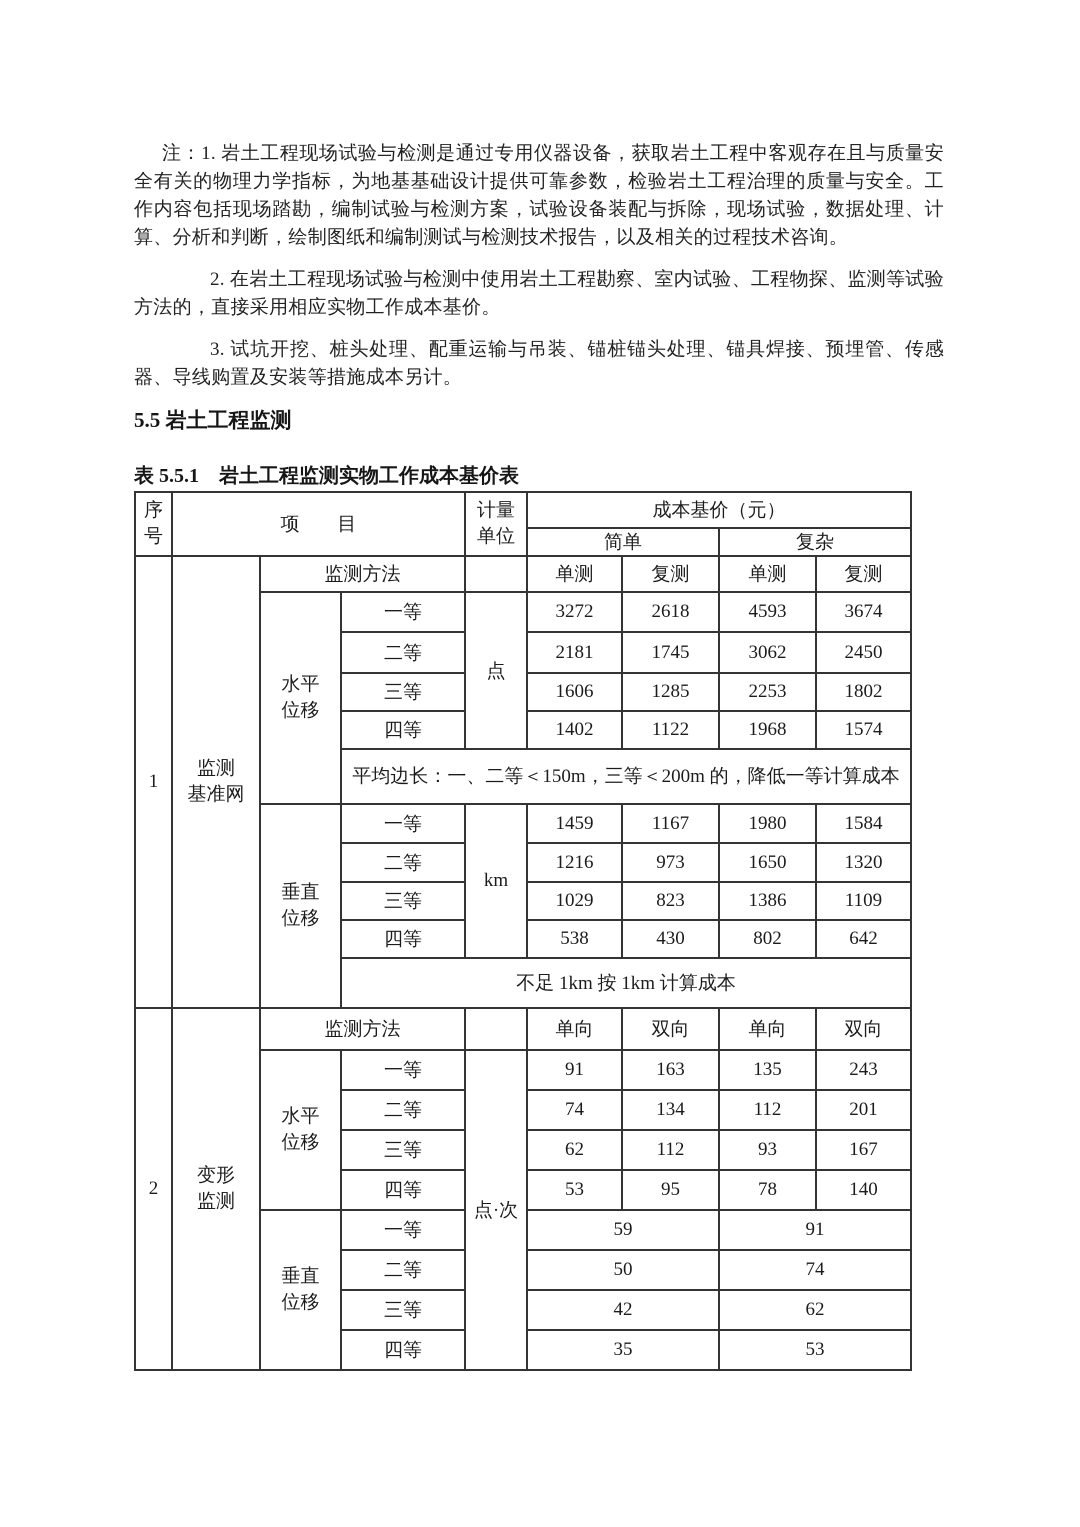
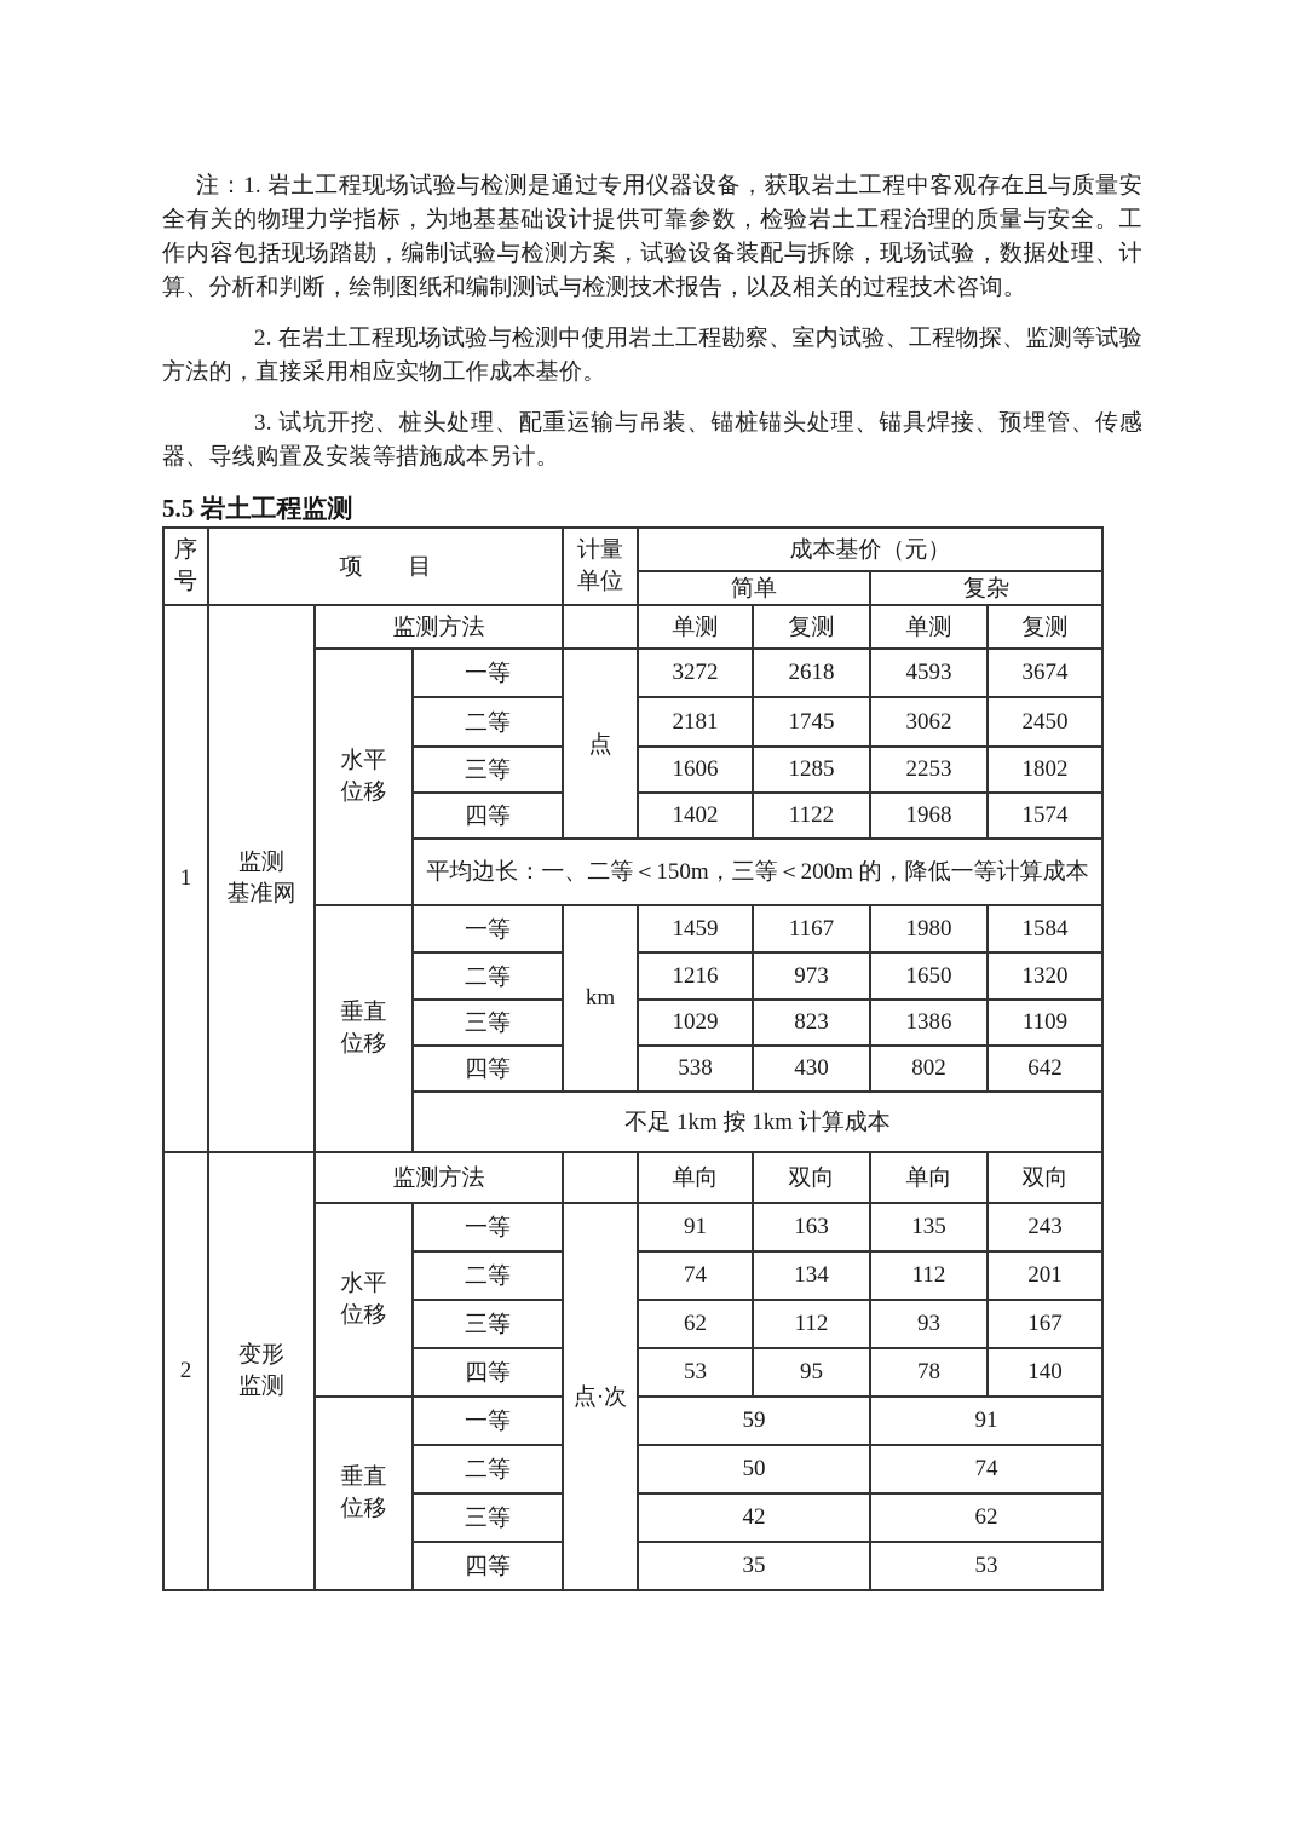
  注：1. 岩土工程现场试验与检测是通过专用仪器设备，获取岩土工程中客观存在且与质量安全有关的物理力学指标，为地基基础设计提供可靠参数，检验岩土工程治理的质量与安全。工作内容包括现场踏勘，编制试验与检测方案，试验设备装配与拆除，现场试验，数据处理、计算、分析和判断，绘制图纸和编制测试与检测技术报告，以及相关的过程技术咨询。
  2. 在岩土工程现场试验与检测中使用岩土工程勘察、室内试验、工程物探、监测等试验方法的，直接采用相应实物工作成本基价。
  3. 试坑开挖、桩头处理、配重运输与吊装、锚桩锚头处理、锚具焊接、预埋管、传感器、导线购置及安装等措施成本另计。
  5.5 岩土工程监测
- 表 5.5.1 岩土工程监测实物工作成本基价表
  序 号	项 目	计量 单位	成本基价（元）
  简单	复杂
  1	监测 基准网	监测方法		单测	复测	单测	复测
  水平 位移	一等	点	3272	2618	4593	3674
  二等	2181	1745	3062	2450
  三等	1606	1285	2253	1802
  四等	1402	1122	1968	1574
  平均边长：一、二等＜150m，三等＜200m 的，降低一等计算成本
  垂直 位移	一等	km	1459	1167	1980	1584
  二等	1216	973	1650	1320
  三等	1029	823	1386	1109
  四等	538	430	802	642
  不足 1km 按 1km 计算成本
  2	变形 监测	监测方法		单向	双向	单向	双向
  水平 位移	一等	点·次	91	163	135	243
  二等	74	134	112	201
  三等	62	112	93	167
  四等	53	95	78	140
  垂直 位移	一等	59	91
  二等	50	74
  三等	42	62
  四等	35	53
